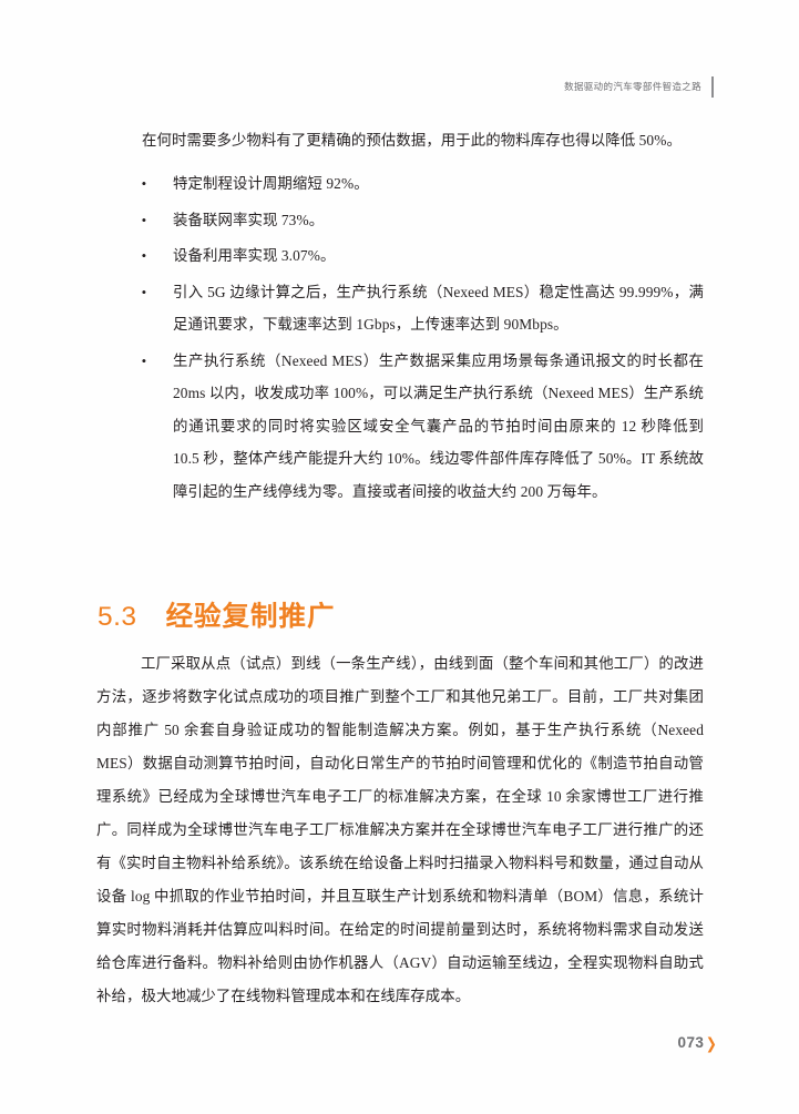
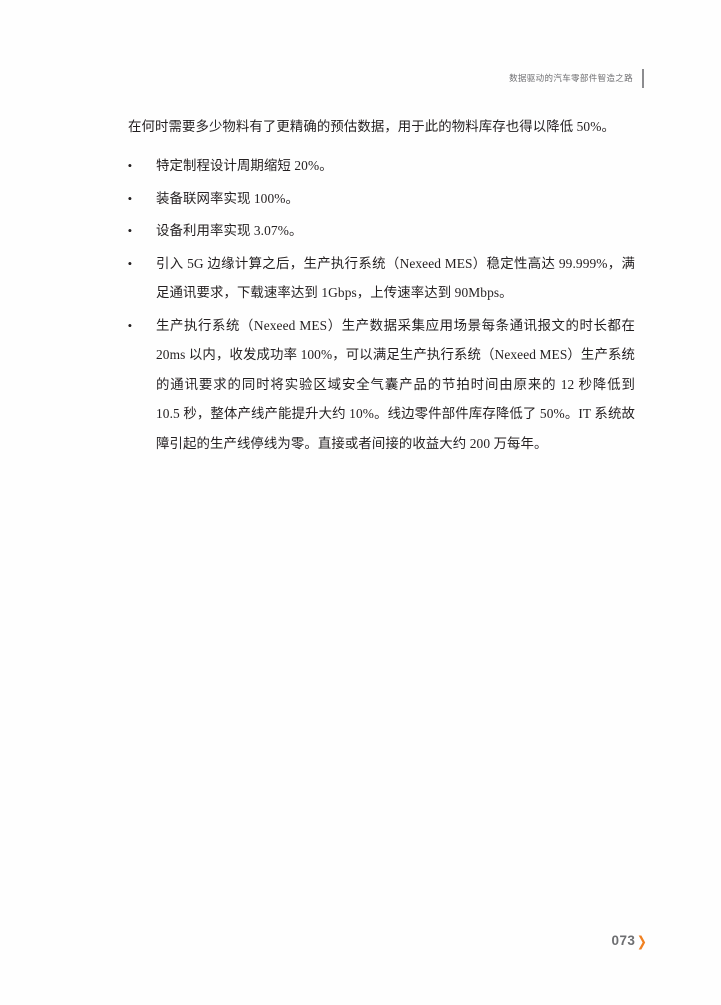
  数据驱动的汽车零部件智造之路
  在何时需要多少物料有了更精确的预估数据，用于此的物料库存也得以降低 50%。
  •
- 特定制程设计周期缩短 92%。
+ 特定制程设计周期缩短 20%。
  •
- 装备联网率实现 73%。
+ 装备联网率实现 100%。
  •
  设备利用率实现 3.07%。
  •
  引入 5G 边缘计算之后，生产执行系统（Nexeed MES）稳定性高达 99.999%，满足通讯要求，下载速率达到 1Gbps，上传速率达到 90Mbps。
  •
  生产执行系统（Nexeed MES）生产数据采集应用场景每条通讯报文的时长都在 20ms 以内，收发成功率 100%，可以满足生产执行系统（Nexeed MES）生产系统的通讯要求的同时将实验区域安全气囊产品的节拍时间由原来的 12 秒降低到 10.5 秒，整体产线产能提升大约 10%。线边零件部件库存降低了 50%。IT 系统故障引起的生产线停线为零。直接或者间接的收益大约 200 万每年。
- 5.3
- 经验复制推广
- 工厂采取从点（试点）到线（一条生产线），由线到面（整个车间和其他工厂）的改进方法，逐步将数字化试点成功的项目推广到整个工厂和其他兄弟工厂。目前，工厂共对集团内部推广 50 余套自身验证成功的智能制造解决方案。例如，基于生产执行系统（Nexeed MES）数据自动测算节拍时间，自动化日常生产的节拍时间管理和优化的《制造节拍自动管理系统》已经成为全球博世汽车电子工厂的标准解决方案，在全球 10 余家博世工厂进行推广。同样成为全球博世汽车电子工厂标准解决方案并在全球博世汽车电子工厂进行推广的还有《实时自主物料补给系统》。该系统在给设备上料时扫描录入物料料号和数量，通过自动从设备 log 中抓取的作业节拍时间，并且互联生产计划系统和物料清单（BOM）信息，系统计算实时物料消耗并估算应叫料时间。在给定的时间提前量到达时，系统将物料需求自动发送给仓库进行备料。物料补给则由协作机器人（AGV）自动运输至线边，全程实现物料自助式补给，极大地减少了在线物料管理成本和在线库存成本。
  073
  ❯
